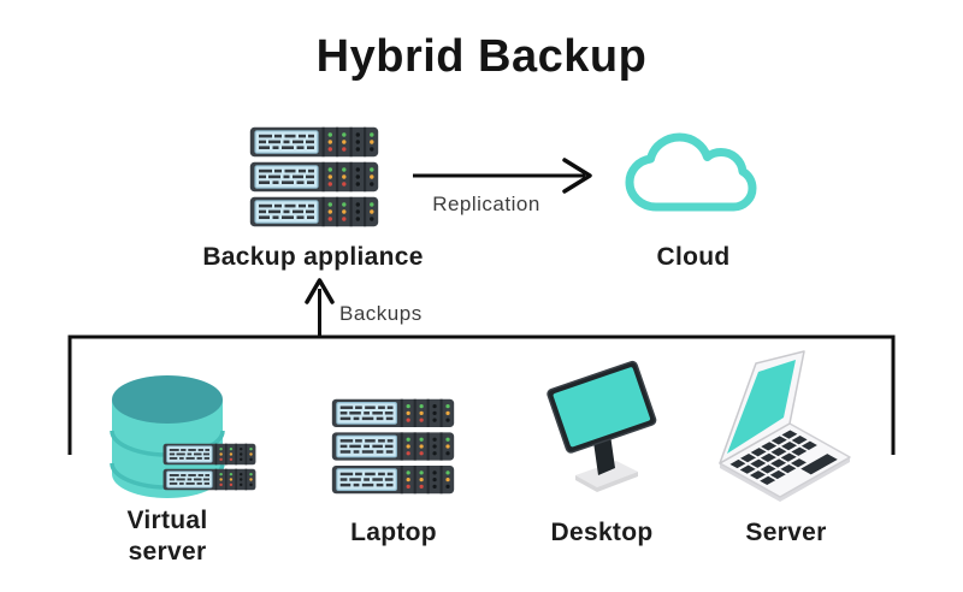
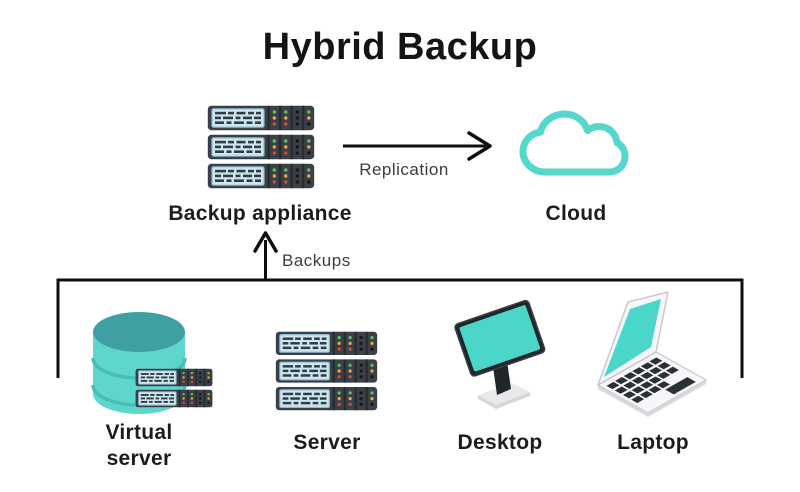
  Hybrid Backup
  Backup appliance
  Replication
  Backups
  Cloud
  Virtual server
- Laptop
+ Server
  Desktop
- Server
+ Laptop
